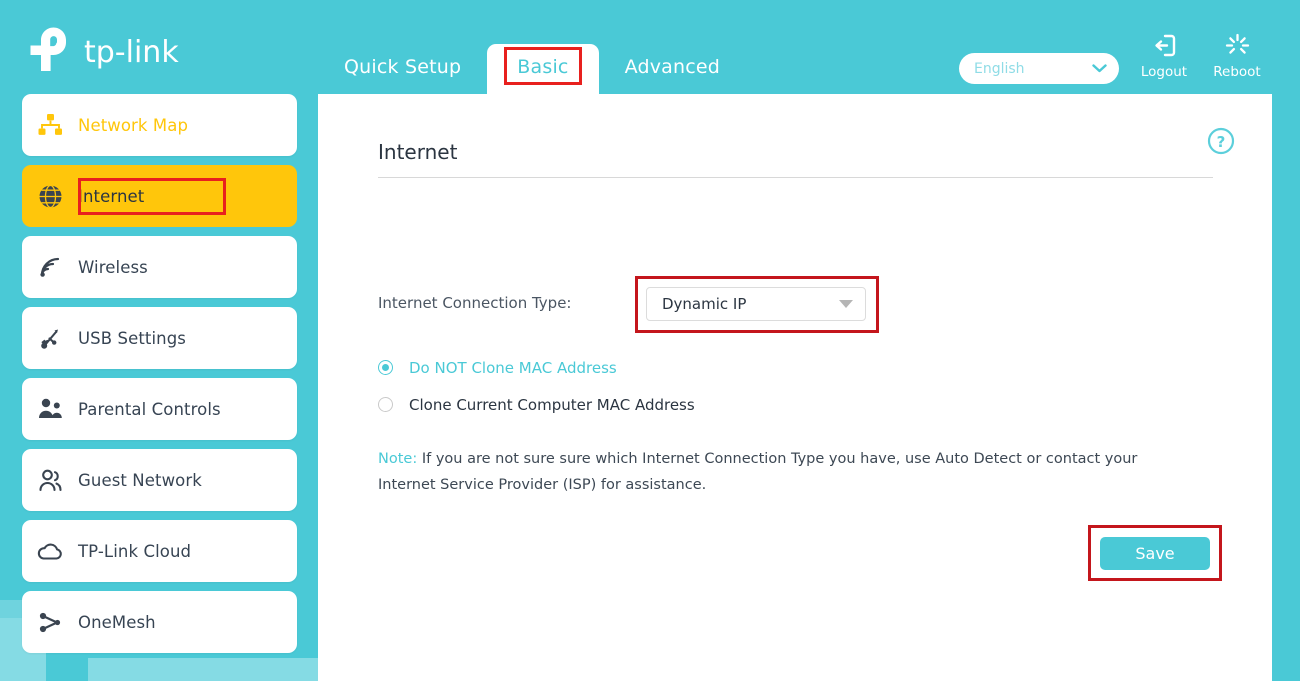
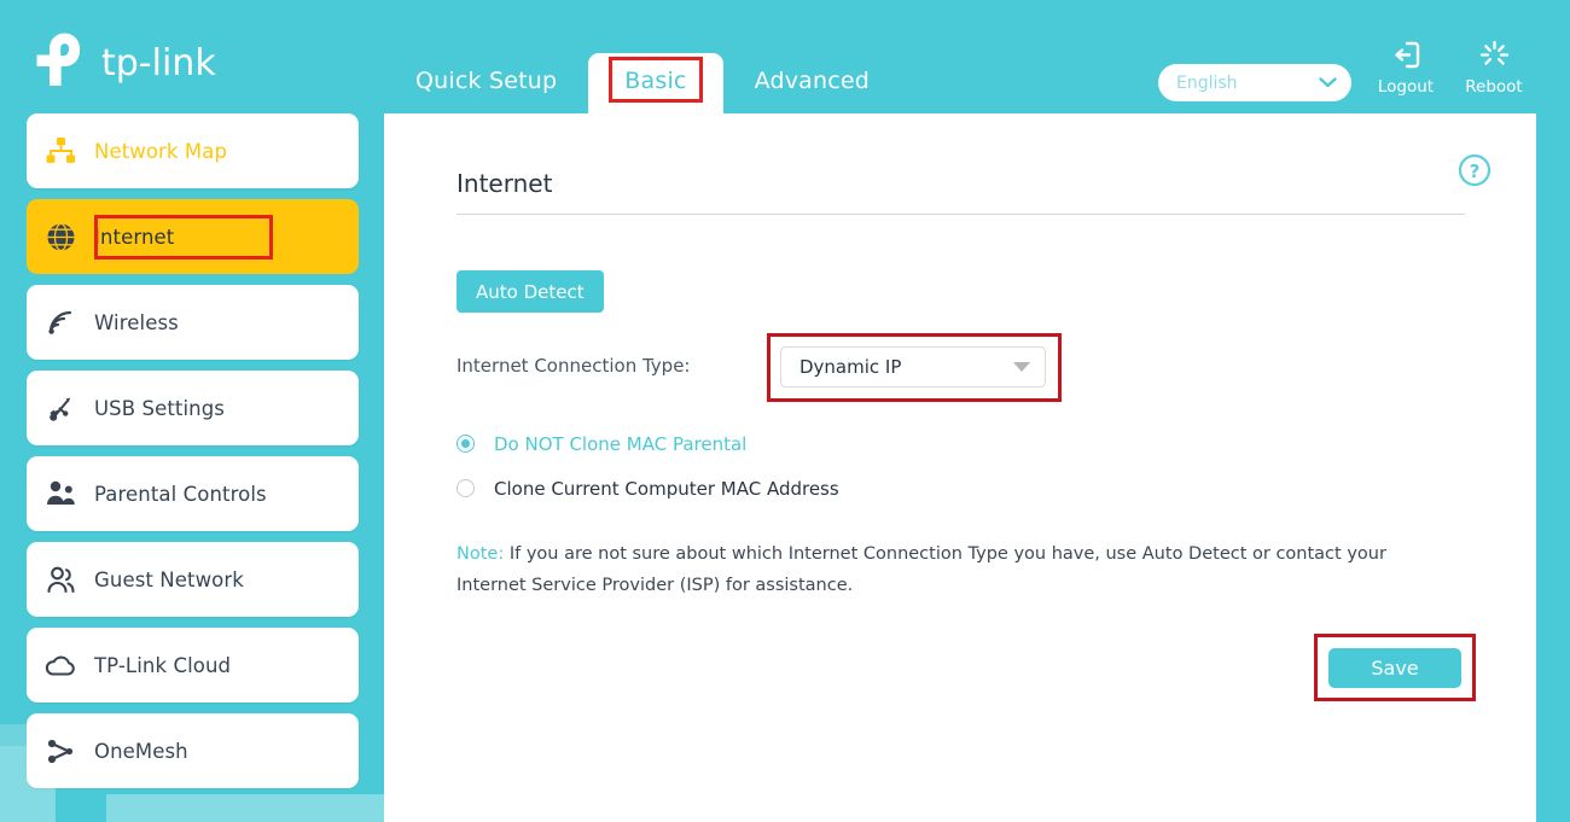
  tp-link
  Quick Setup
  Basic
  Advanced
  English
  Logout
  Reboot
  Network Map
  Internet
  Wireless
  USB Settings
  Parental Controls
  Guest Network
  TP-Link Cloud
  OneMesh
  Internet
  ?
+ Auto Detect
  Internet Connection Type:
  Dynamic IP
- Do NOT Clone MAC Address
+ Do NOT Clone MAC Parental
  Clone Current Computer MAC Address
- Note: If you are not sure sure which Internet Connection Type you have, use Auto Detect or contact your Internet Service Provider (ISP) for assistance.
+ Note: If you are not sure about which Internet Connection Type you have, use Auto Detect or contact your Internet Service Provider (ISP) for assistance.
  Save
